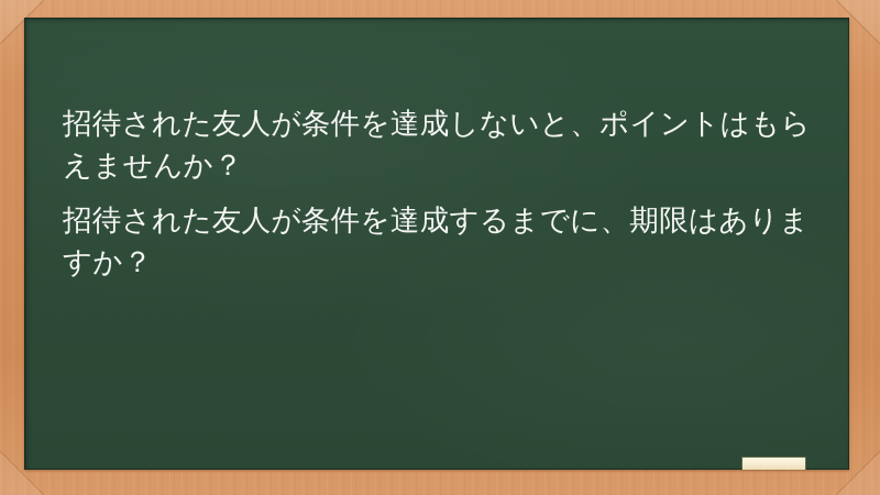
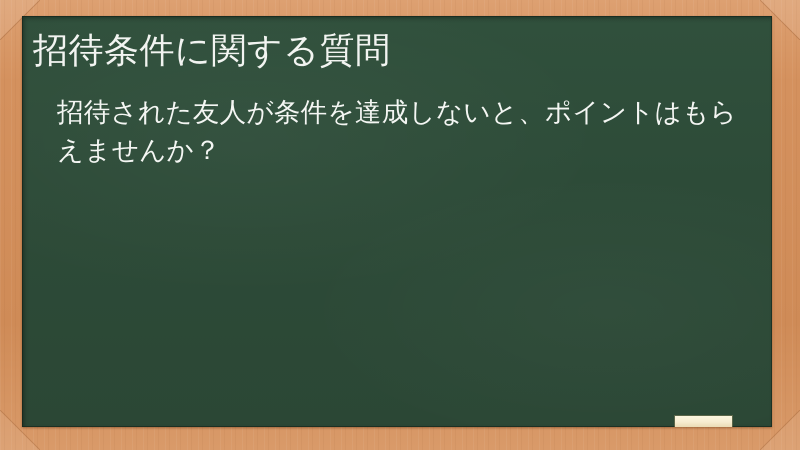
+ 招待条件に関する質問
  招待された友人が条件を達成しないと、ポイントはもらえませんか？
- 招待された友人が条件を達成するまでに、期限はありますか？
